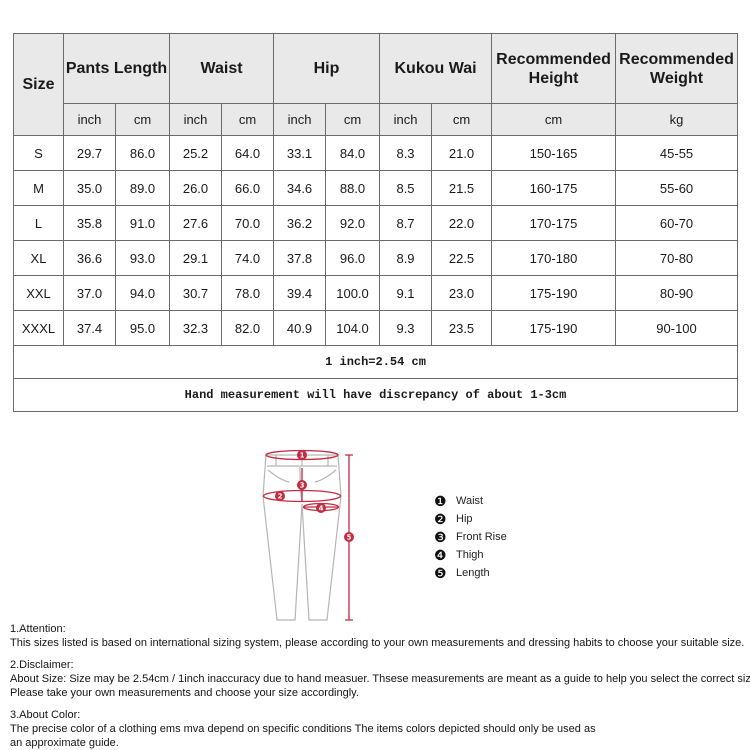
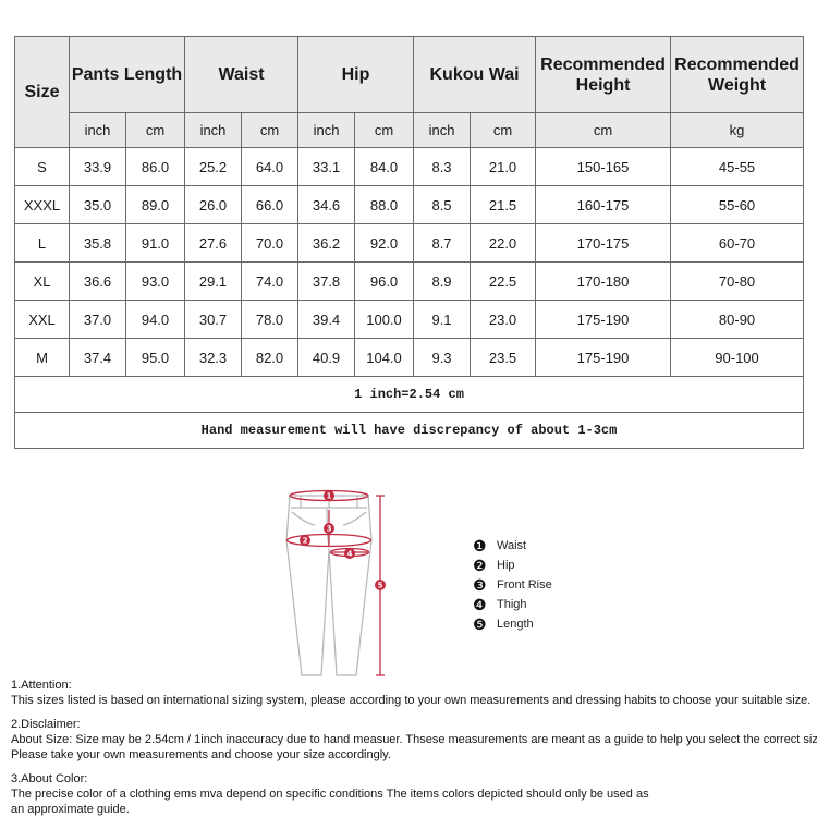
  Size	Pants Length	Waist	Hip	Kukou Wai	Recommended Height	Recommended Weight
  inch	cm	inch	cm	inch	cm	inch	cm	cm	kg
- S	29.7	86.0	25.2	64.0	33.1	84.0	8.3	21.0	150-165	45-55
+ S	33.9	86.0	25.2	64.0	33.1	84.0	8.3	21.0	150-165	45-55
- M	35.0	89.0	26.0	66.0	34.6	88.0	8.5	21.5	160-175	55-60
+ XXXL	35.0	89.0	26.0	66.0	34.6	88.0	8.5	21.5	160-175	55-60
  L	35.8	91.0	27.6	70.0	36.2	92.0	8.7	22.0	170-175	60-70
  XL	36.6	93.0	29.1	74.0	37.8	96.0	8.9	22.5	170-180	70-80
  XXL	37.0	94.0	30.7	78.0	39.4	100.0	9.1	23.0	175-190	80-90
- XXXL	37.4	95.0	32.3	82.0	40.9	104.0	9.3	23.5	175-190	90-100
+ M	37.4	95.0	32.3	82.0	40.9	104.0	9.3	23.5	175-190	90-100
  1 inch=2.54 cm
  Hand measurement will have discrepancy of about 1-3cm
  1
  3
  2
  4
  5
  ❶
  Waist
  ❷
  Hip
  ❸
  Front Rise
  ❹
  Thigh
  ❺
  Length
  1.Attention:
  This sizes listed is based on international sizing system, please according to your own measurements and dressing habits to choose your suitable size.
  2.Disclaimer:
  About Size: Size may be 2.54cm / 1inch inaccuracy due to hand measuer. Thsese measurements are meant as a guide to help you select the correct siz
  Please take your own measurements and choose your size accordingly.
  3.About Color:
  The precise color of a clothing ems mva depend on specific conditions The items colors depicted should only be used as
  an approximate guide.
